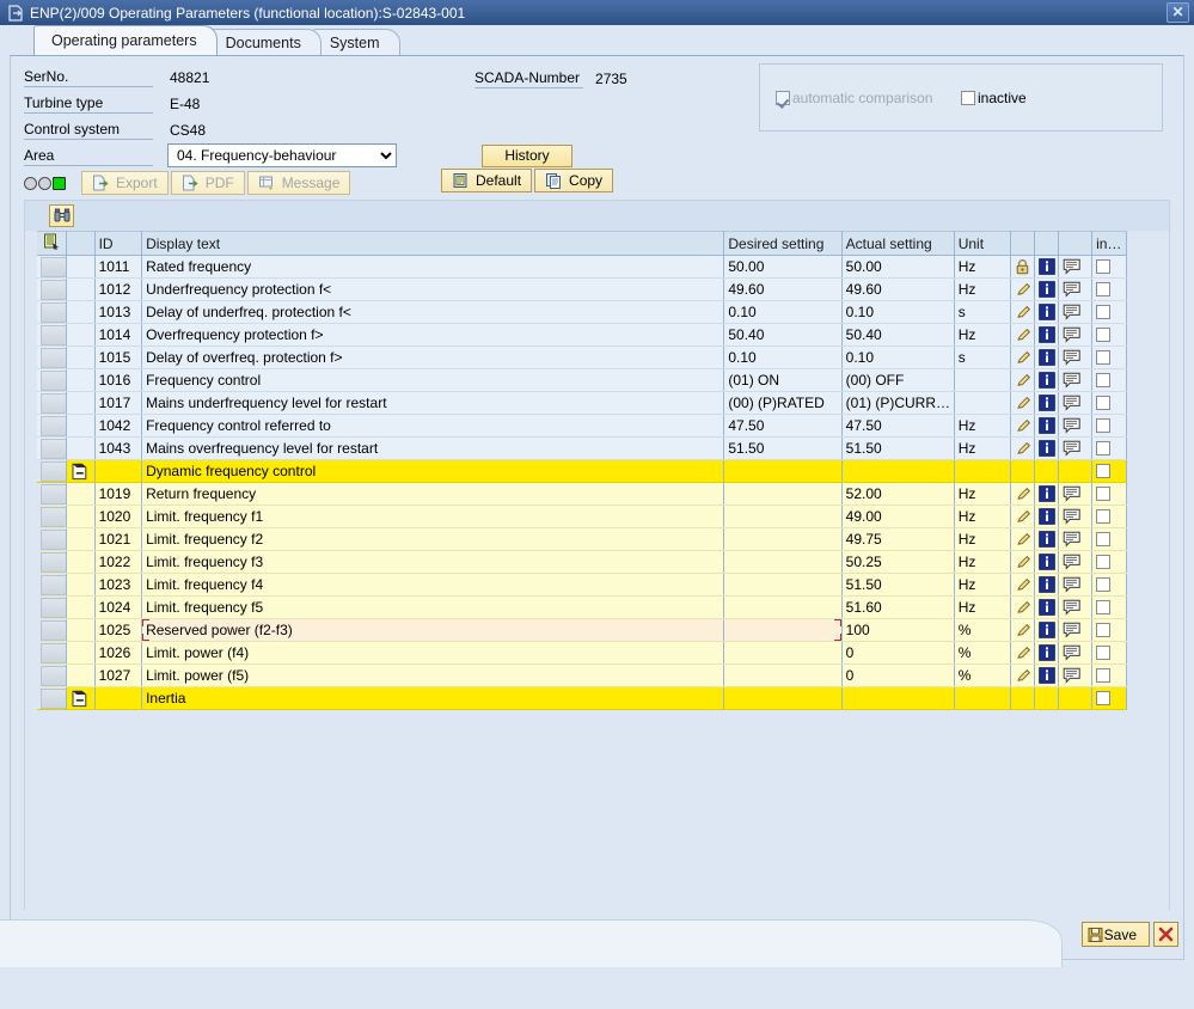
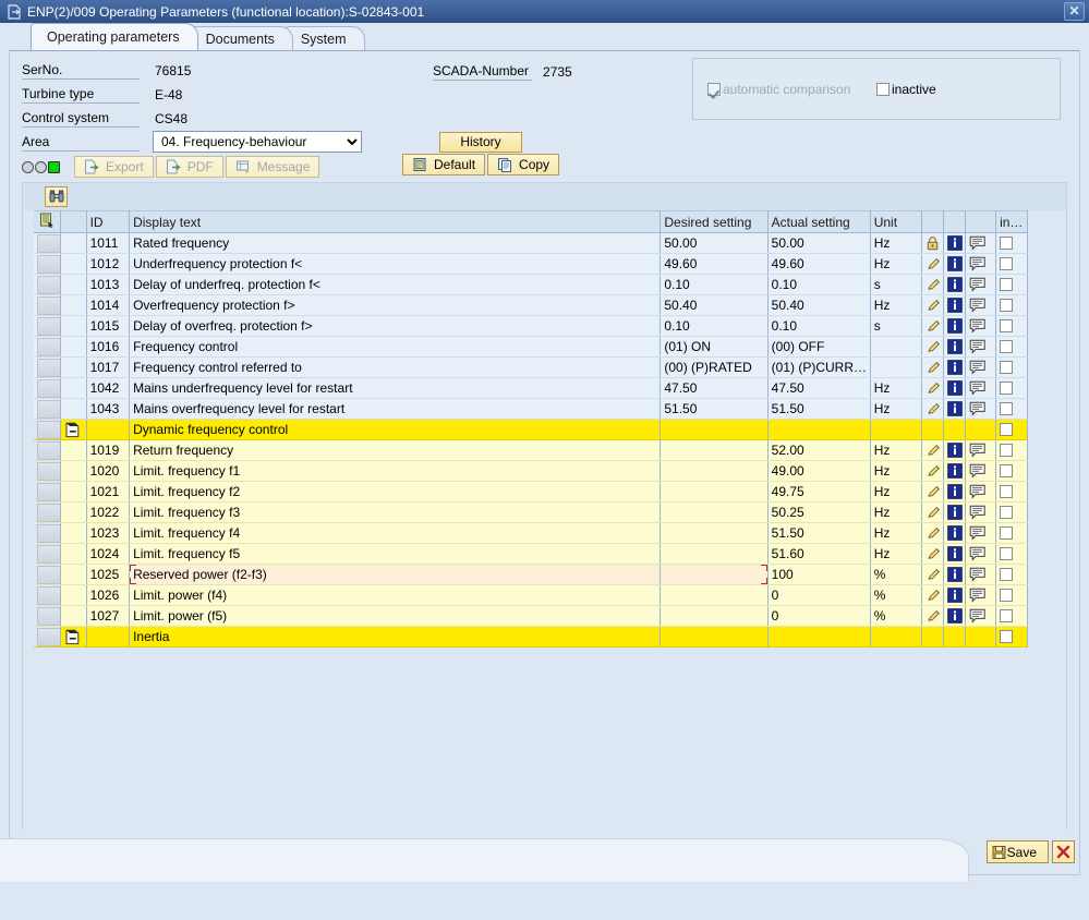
  ENP(2)/009 Operating Parameters (functional location):S-02843-001
  ✕
  Operating parameters
  Documents
  System
  SerNo.
- 48821
+ 76815
  Turbine type
  E-48
  Control system
  CS48
  Area
  04. Frequency-behaviour
  SCADA-Number
  2735
  automatic comparison
  inactive
  History
  Export
  PDF
  Message
  Default
  Copy
  		ID	Display text	Desired setting	Actual setting	Unit				in…
  		1011	Rated frequency	50.00	50.00	Hz
  		1012	Underfrequency protection f<	49.60	49.60	Hz
  		1013	Delay of underfreq. protection f<	0.10	0.10	s
  		1014	Overfrequency protection f>	50.40	50.40	Hz
  		1015	Delay of overfreq. protection f>	0.10	0.10	s
  		1016	Frequency control	(01) ON	(00) OFF
- 		1017	Mains underfrequency level for restart	(00) (P)RATED	(01) (P)CURR…
+ 		1017	Frequency control referred to	(00) (P)RATED	(01) (P)CURR…
- 		1042	Frequency control referred to	47.50	47.50	Hz
+ 		1042	Mains underfrequency level for restart	47.50	47.50	Hz
  		1043	Mains overfrequency level for restart	51.50	51.50	Hz
  			Dynamic frequency control
  		1019	Return frequency		52.00	Hz
  		1020	Limit. frequency f1		49.00	Hz
  		1021	Limit. frequency f2		49.75	Hz
  		1022	Limit. frequency f3		50.25	Hz
  		1023	Limit. frequency f4		51.50	Hz
  		1024	Limit. frequency f5		51.60	Hz
  		1025	Reserved power (f2-f3)		100	%
  		1026	Limit. power (f4)		0	%
  		1027	Limit. power (f5)		0	%
  			Inertia
  Save
